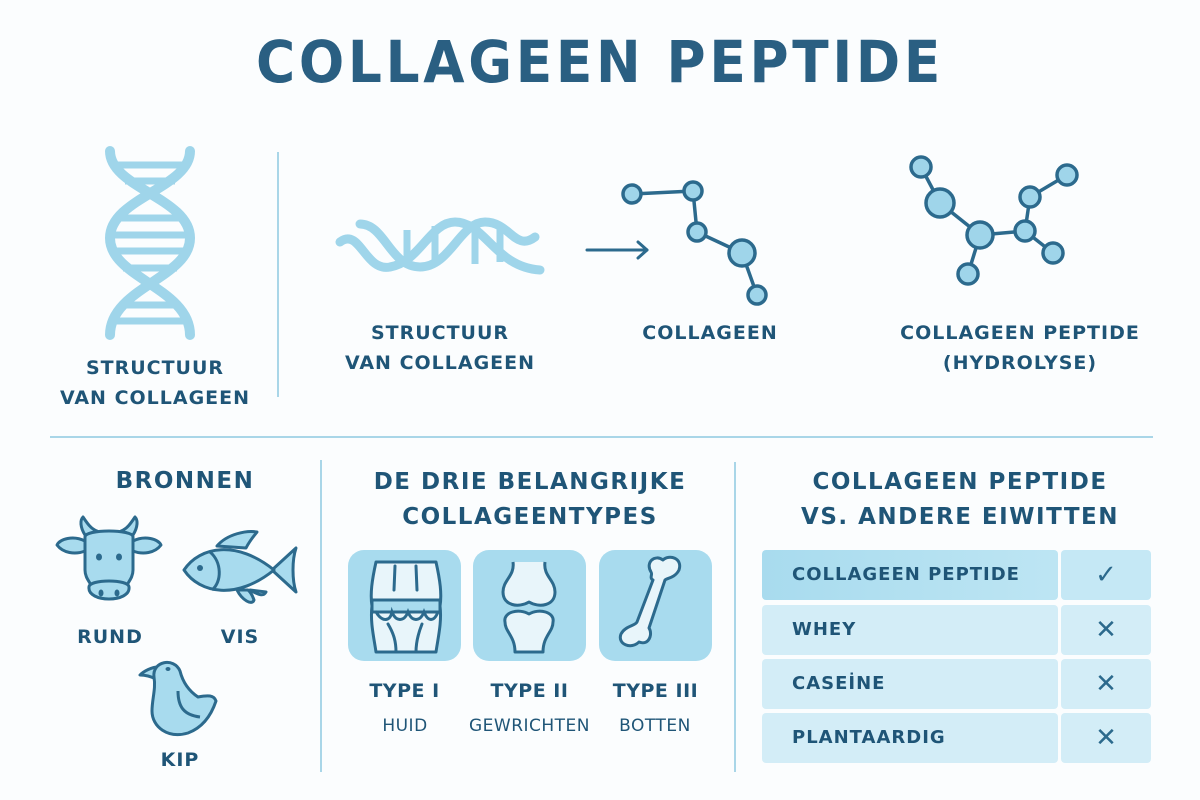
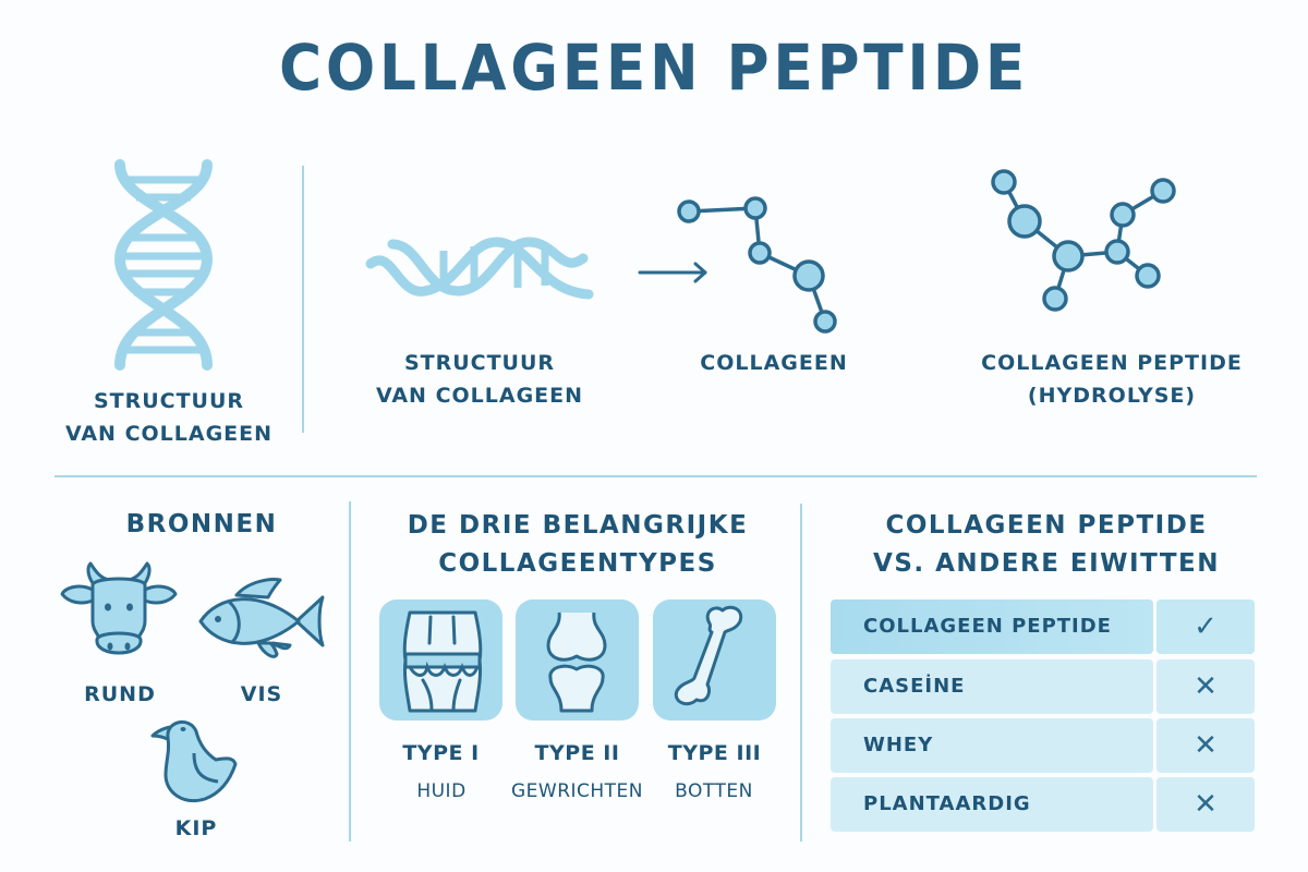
  COLLAGEEN PEPTIDE
  STRUCTUUR
  VAN COLLAGEEN
  STRUCTUUR
  VAN COLLAGEEN
  COLLAGEEN
  COLLAGEEN PEPTIDE
  (HYDROLYSE)
  BRONNEN
  RUND
  VIS
  KIP
  DE DRIE BELANGRIJKE
  COLLAGEENTYPES
  TYPE I
  HUID
  TYPE II
  GEWRICHTEN
  TYPE III
  BOTTEN
  COLLAGEEN PEPTIDE
  VS. ANDERE EIWITTEN
  COLLAGEEN PEPTIDE
  ✓
- WHEY
+ CASEİNE
  ✕
- CASEİNE
+ WHEY
  ✕
  PLANTAARDIG
  ✕
